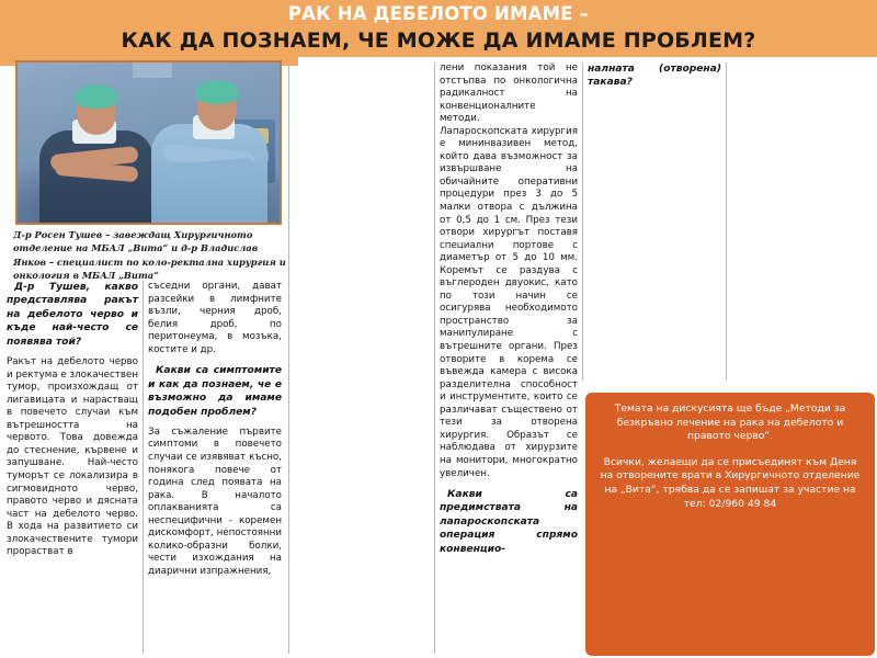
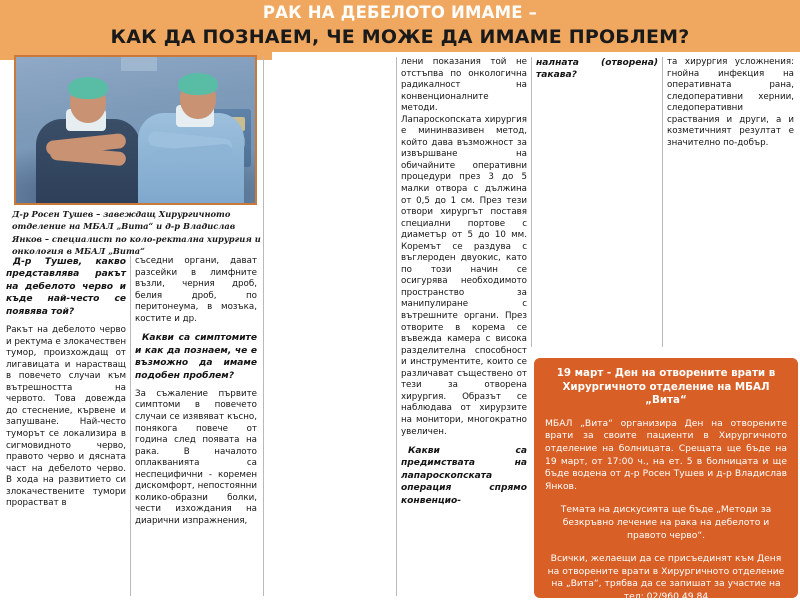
  РАК НА ДЕБЕЛОТО ИМАМЕ –
  КАК ДА ПОЗНАЕМ, ЧЕ МОЖЕ ДА ИМАМЕ ПРОБЛЕМ?
  Д-р Росен Тушев – завеждащ Хирургичното отделение на МБАЛ „Вита“ и д-р Владислав Янков – специалист по коло-ректална хирургия и онкология в МБАЛ „Вита“
  Д-р Тушев, какво представлява ракът на дебелото черво и къде най-често се появява той?
  Ракът на дебелото черво и ректума е злокачествен тумор, произхождащ от лигавицата и нарастващ в повечето случаи към вътрешността на червото. Това довежда до стеснение, кървене и запушване. Най-често туморът се локализира в сигмовидното черво, правото черво и дясната част на дебелото черво. В хода на развитието си злокачествените тумори прорастват в
  съседни органи, дават разсейки в лимфните възли, черния дроб, белия дроб, по перитонеума, в мозъка, костите и др.
  Какви са симптомите и как да познаем, че е възможно да имаме подобен проблем?
  За съжаление първите симптоми в повечето случаи се изявяват късно, понякога повече от година след появата на рака. В началото оплакванията са неспецифични - коремен дискомфорт, непостоянни колико-образни болки, чести изхождания на диарични изпражнения,
  лени показания той не отстъпва по онкологична радикалност на конвенционалните методи.
  Лапароскопската хирургия е мининвазивен метод, който дава възможност за извършване на обичайните оперативни процедури през 3 до 5 малки отвора с дължина от 0,5 до 1 см. През тези отвори хирургът поставя специални портове с диаметър от 5 до 10 мм. Коремът се раздува с въглероден двуокис, като по този начин се осигурява необходимото пространство за манипулиране с вътрешните органи. През отворите в корема се въвежда камера с висока разделителна способност и инструментите, които се различават съществено от тези за отворена хирургия. Образът се наблюдава от хирурзите на монитори, многократно увеличен.
  Какви са предимствата на лапароскопската операция спрямо конвенцио-
  налната (отворена) такава?
+ та хирургия усложнения: гнойна инфекция на оперативната рана, следоперативни хернии, следоперативни сраствания и други, а и козметичният резултат е значително по-добър.
+ 19 март - Ден на отворените врати в Хирургичното отделение на МБАЛ „Вита“
+ МБАЛ „Вита“ организира Ден на отворените врати за своите пациенти в Хирургичното отделение на болницата. Срещата ще бъде на 19 март, от 17:00 ч., на ет. 5 в болницата и ще бъде водена от д-р Росен Тушев и д-р Владислав Янков.
  Темата на дискусията ще бъде „Методи за безкръвно лечение на рака на дебелото и правото черво“.
  Всички, желаещи да се присъединят към Деня на отворените врати в Хирургичното отделение на „Вита“, трябва да се запишат за участие на тел: 02/960 49 84
